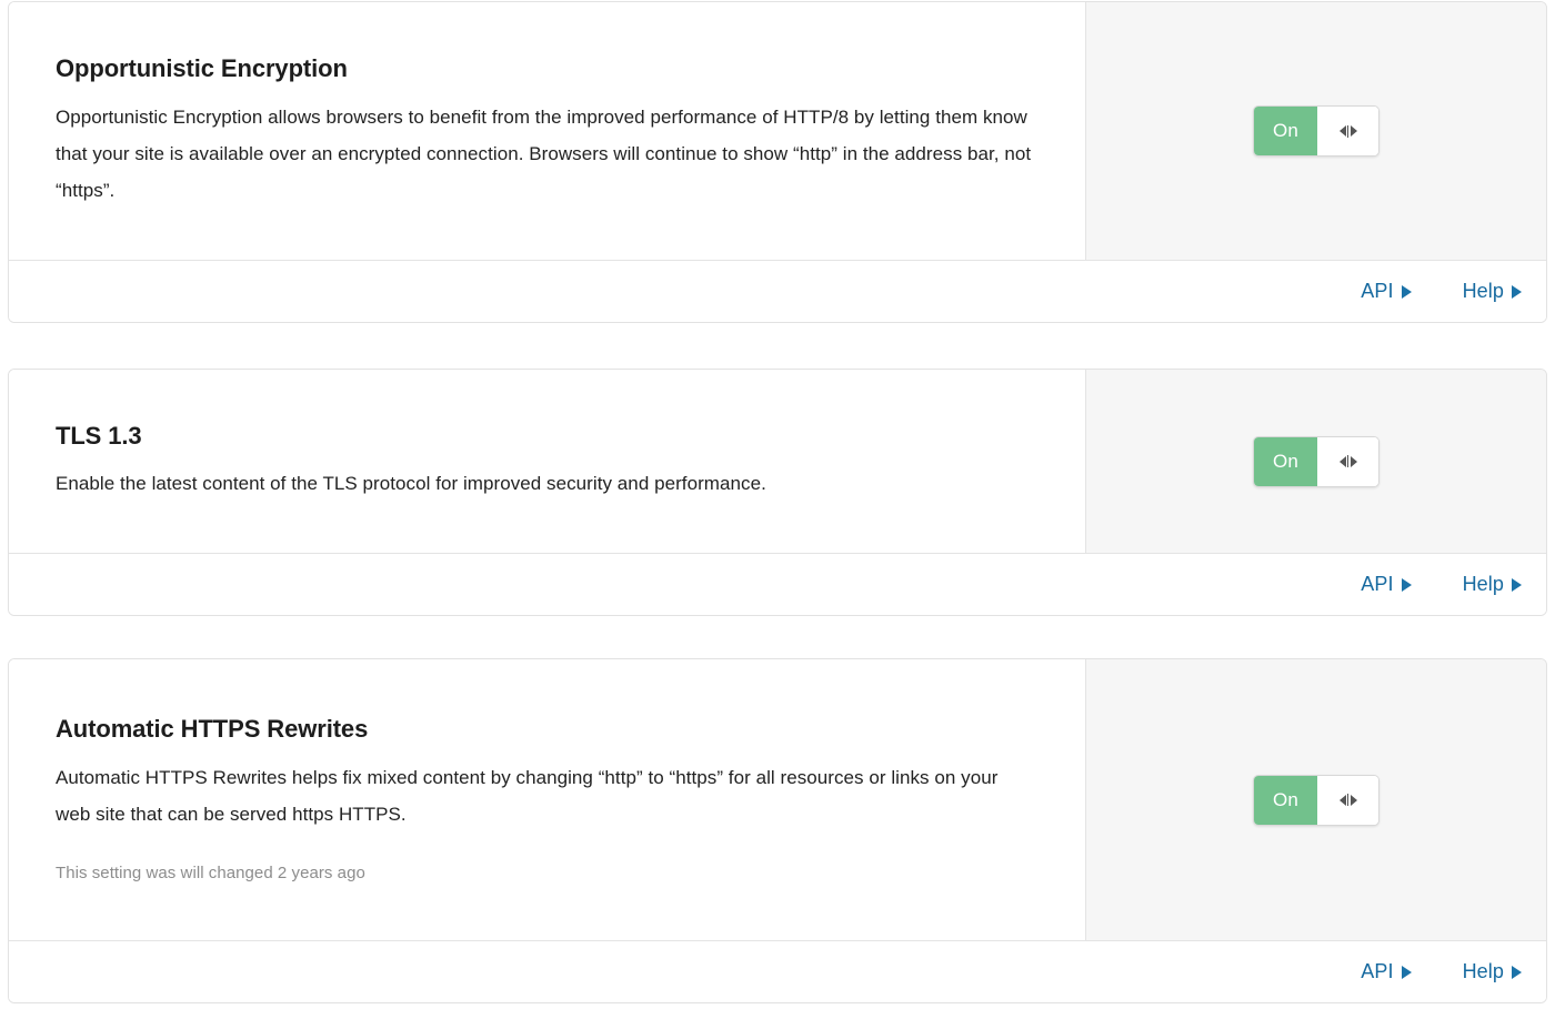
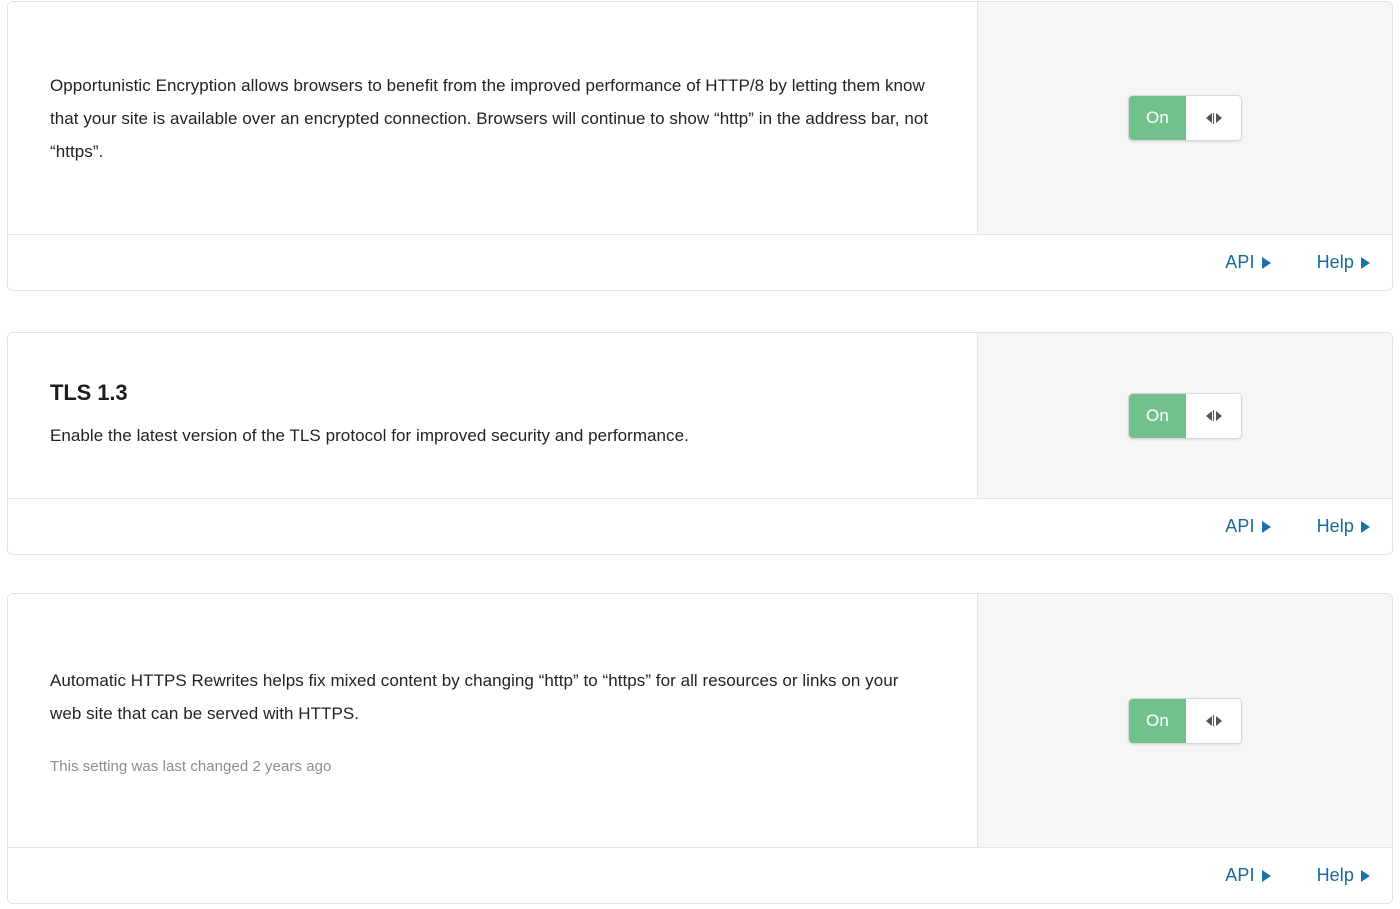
- Opportunistic Encryption
  Opportunistic Encryption allows browsers to benefit from the improved performance of HTTP/8 by letting them know that your site is available over an encrypted connection. Browsers will continue to show “http” in the address bar, not “https”.
  On
  API
  Help
  TLS 1.3
- Enable the latest content of the TLS protocol for improved security and performance.
+ Enable the latest version of the TLS protocol for improved security and performance.
  On
  API
  Help
- Automatic HTTPS Rewrites
- Automatic HTTPS Rewrites helps fix mixed content by changing “http” to “https” for all resources or links on your web site that can be served https HTTPS.
+ Automatic HTTPS Rewrites helps fix mixed content by changing “http” to “https” for all resources or links on your web site that can be served with HTTPS.
- This setting was will changed 2 years ago
+ This setting was last changed 2 years ago
  On
  API
  Help
